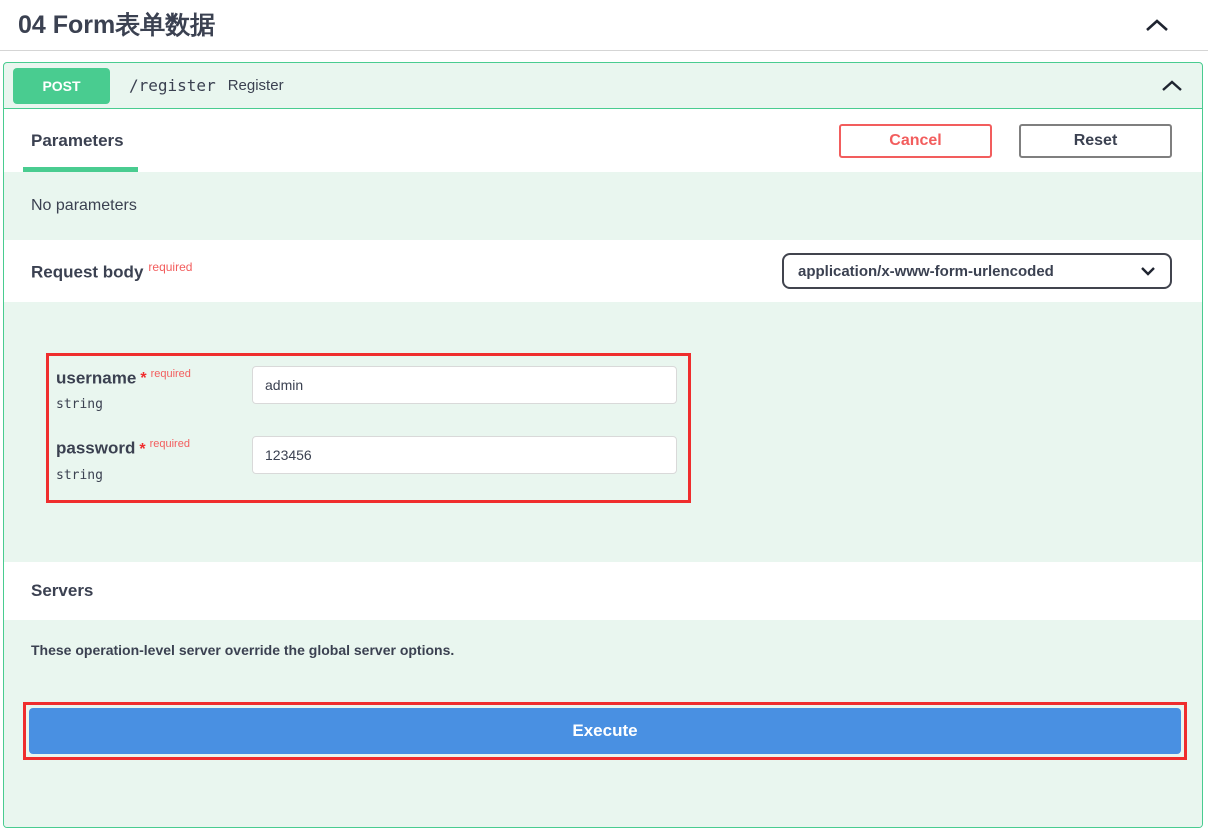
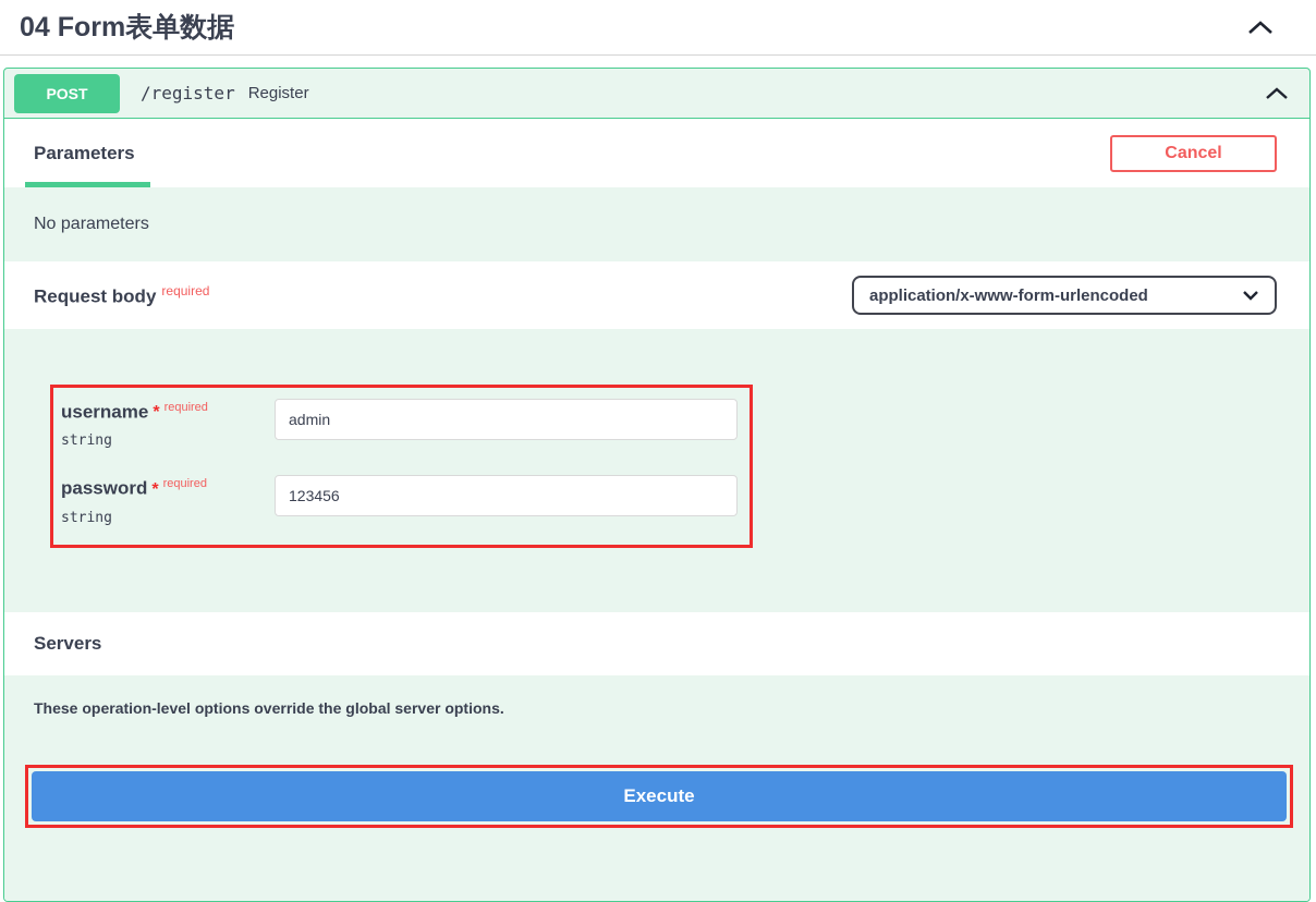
  04 Form表单数据
  POST
  /register
  Register
  Parameters
  Cancel
- Reset
  No parameters
  Request body required
  application/x-www-form-urlencoded
  username * required
  string
  admin
  password * required
  string
  123456
  Servers
- These operation-level server override the global server options.
+ These operation-level options override the global server options.
  Execute
